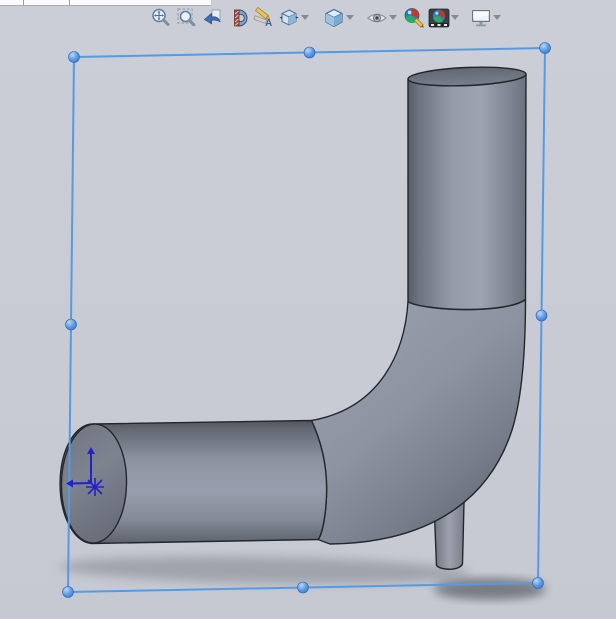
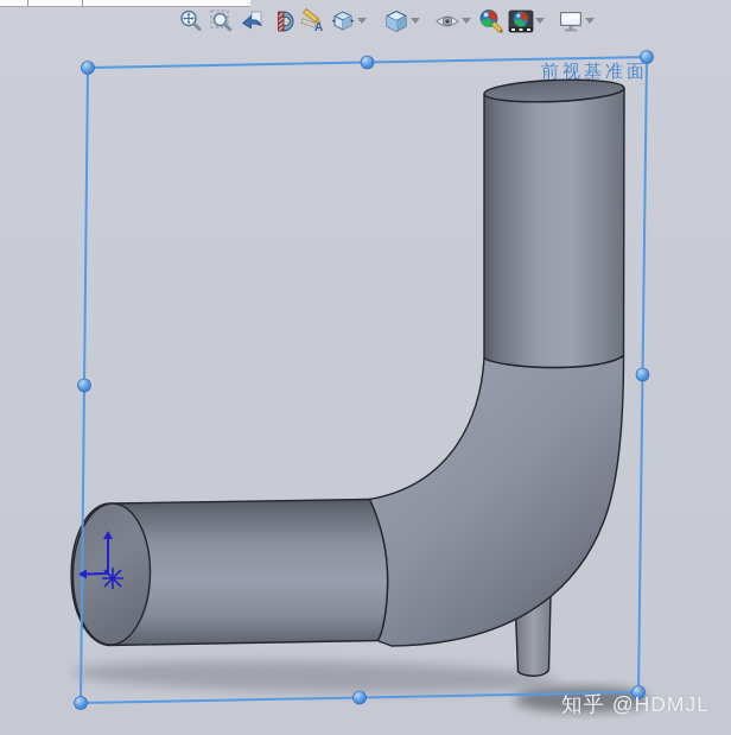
  A
+ 前视基准面
+ 知乎 @HDMJL
